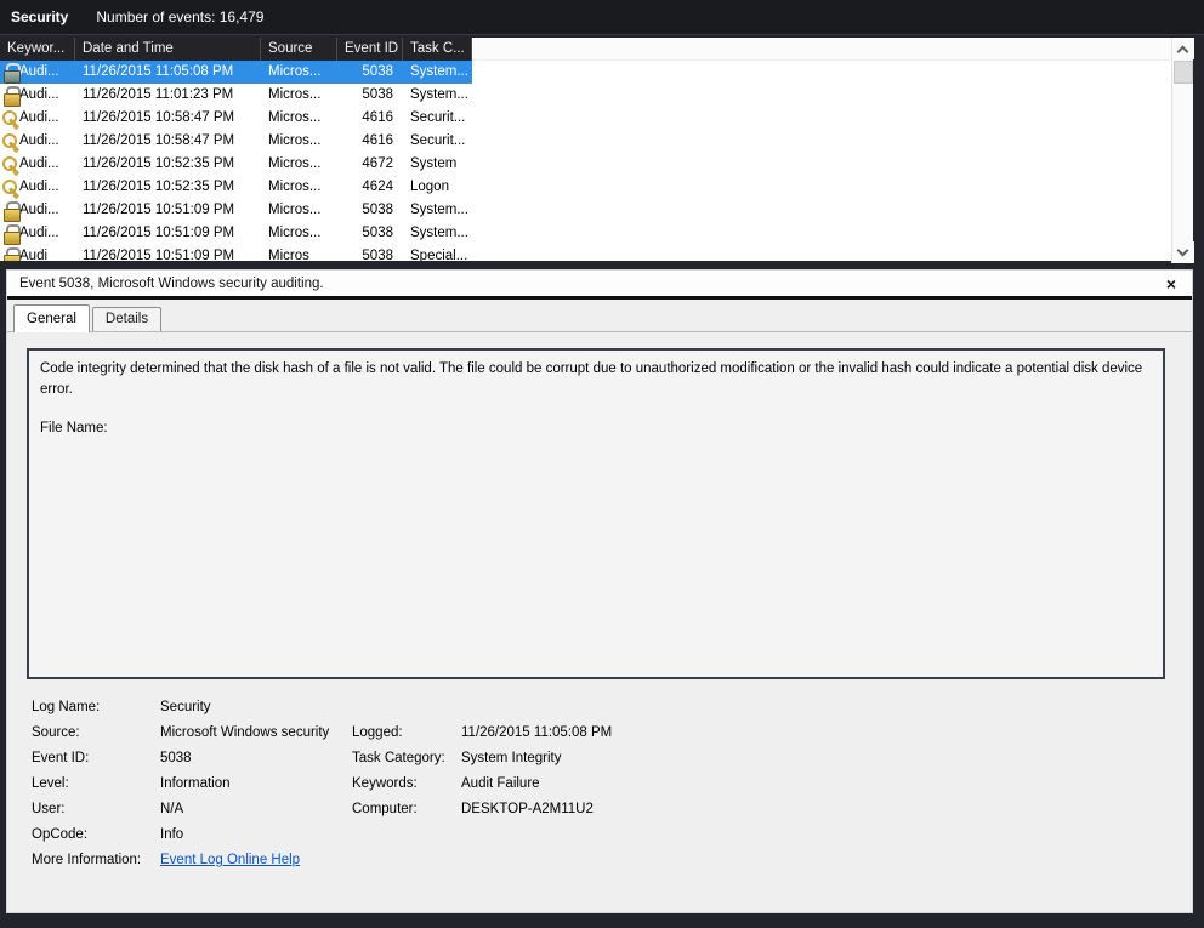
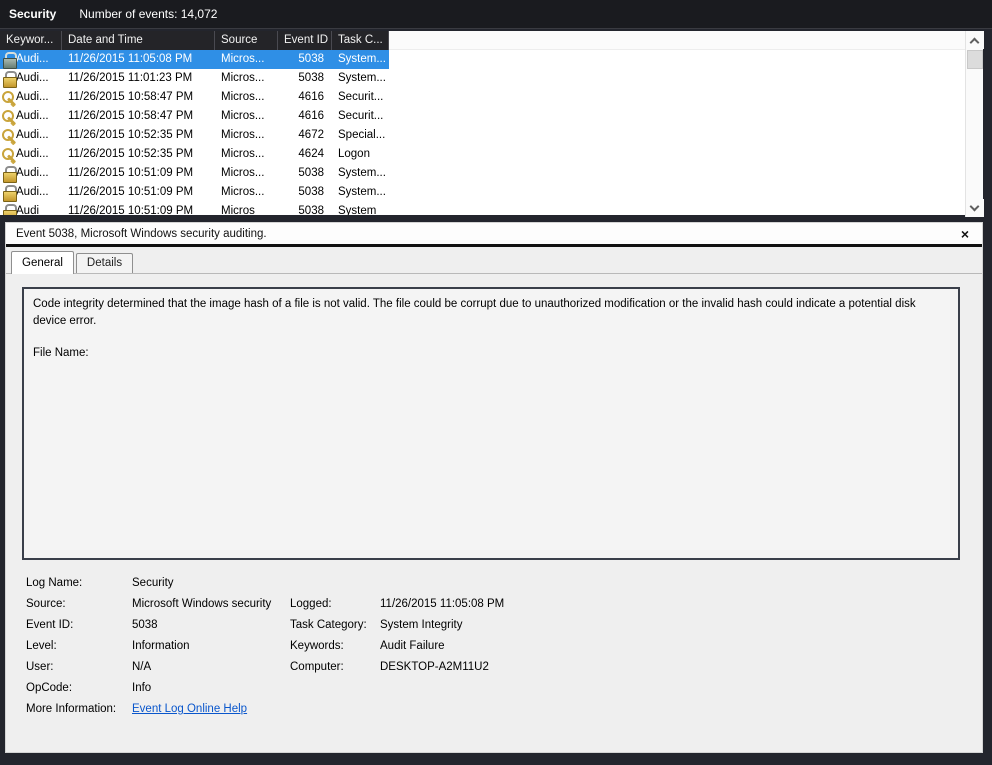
  Security
- Number of events: 16,479
+ Number of events: 14,072
  Keywor...
  Date and Time
  Source
  Event ID
  Task C...
  Audi...
  11/26/2015 11:05:08 PM
  Micros...
  5038
  System...
  Audi...
  11/26/2015 11:01:23 PM
  Micros...
  5038
  System...
  Audi...
  11/26/2015 10:58:47 PM
  Micros...
  4616
  Securit...
  Audi...
  11/26/2015 10:58:47 PM
  Micros...
  4616
  Securit...
  Audi...
  11/26/2015 10:52:35 PM
  Micros...
  4672
- System
+ Special...
  Audi...
  11/26/2015 10:52:35 PM
  Micros...
  4624
  Logon
  Audi...
  11/26/2015 10:51:09 PM
  Micros...
  5038
  System...
  Audi...
  11/26/2015 10:51:09 PM
  Micros...
  5038
  System...
  Audi
  11/26/2015 10:51:09 PM
  Micros
  5038
- Special...
+ System
  Event 5038, Microsoft Windows security auditing.
  ×
  General
  Details
- Code integrity determined that the disk hash of a file is not valid. The file could be corrupt due to unauthorized modification or the invalid hash could indicate a potential disk device error.
+ Code integrity determined that the image hash of a file is not valid. The file could be corrupt due to unauthorized modification or the invalid hash could indicate a potential disk device error.
  File Name:
  Log Name:
  Security
  Source:
  Microsoft Windows security
  Logged:
  11/26/2015 11:05:08 PM
  Event ID:
  5038
  Task Category:
  System Integrity
  Level:
  Information
  Keywords:
  Audit Failure
  User:
  N/A
  Computer:
  DESKTOP-A2M11U2
  OpCode:
  Info
  More Information:
  Event Log Online Help
